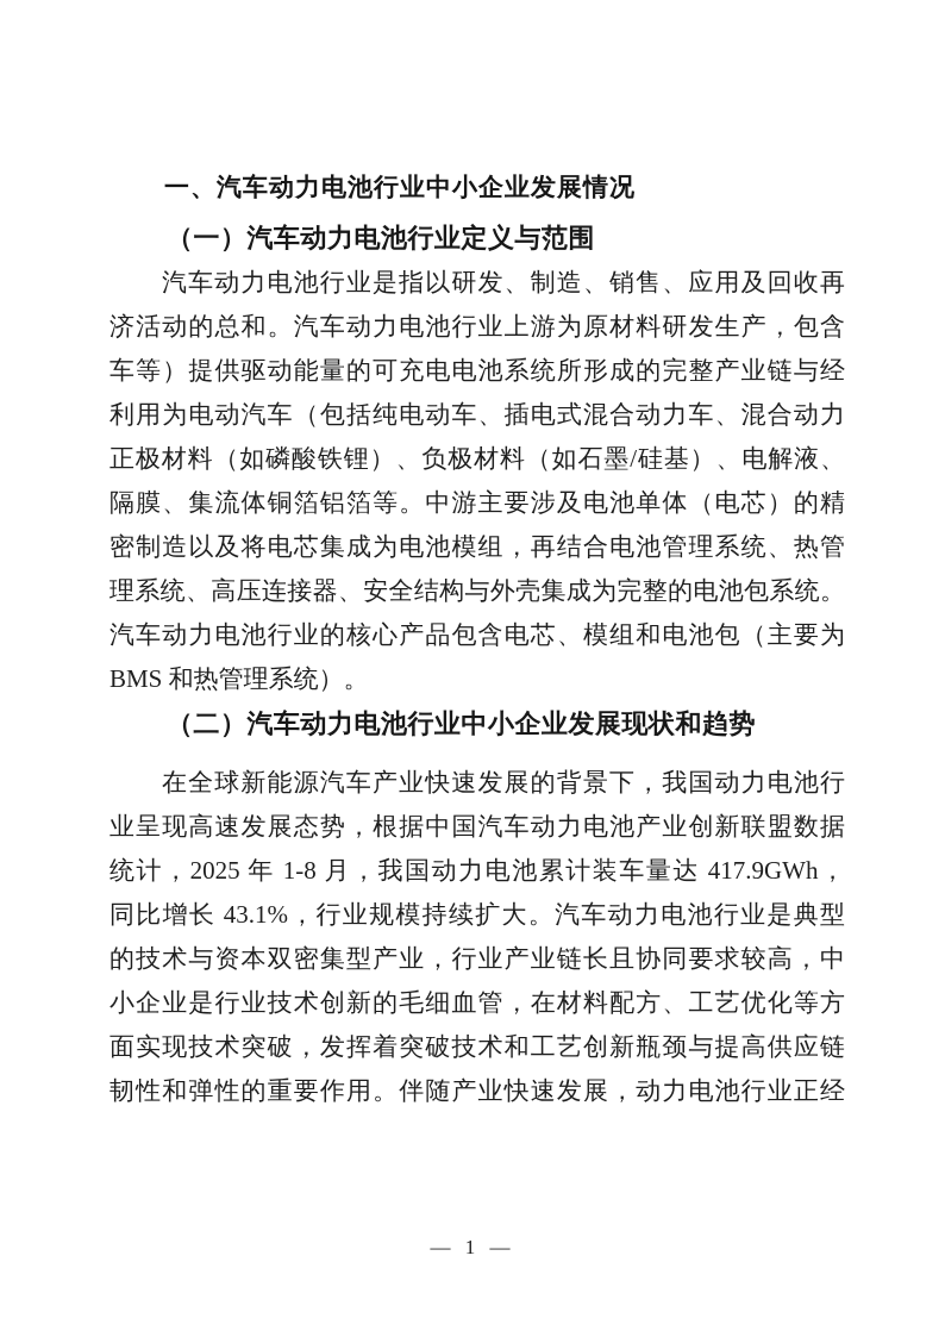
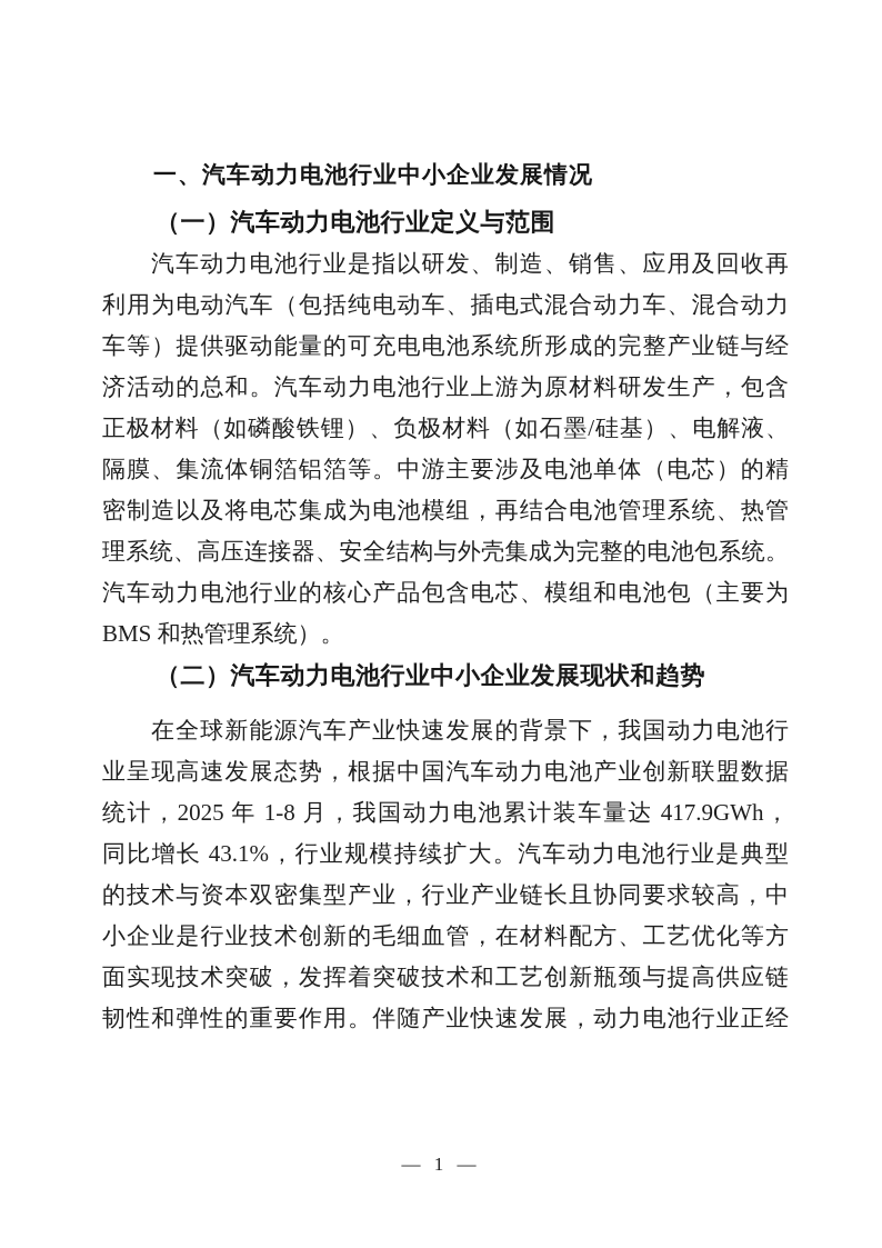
  一、汽车动力电池行业中小企业发展情况
  （一）汽车动力电池行业定义与范围
  汽车动力电池行业是指以研发、制造、销售、应用及回收再
- 济活动的总和。汽车动力电池行业上游为原材料研发生产，包含
+ 利用为电动汽车（包括纯电动车、插电式混合动力车、混合动力
  车等）提供驱动能量的可充电电池系统所形成的完整产业链与经
- 利用为电动汽车（包括纯电动车、插电式混合动力车、混合动力
+ 济活动的总和。汽车动力电池行业上游为原材料研发生产，包含
  正极材料（如磷酸铁锂）、负极材料（如石墨/硅基）、电解液、
  隔膜、集流体铜箔铝箔等。中游主要涉及电池单体（电芯）的精
  密制造以及将电芯集成为电池模组，再结合电池管理系统、热管
  理系统、高压连接器、安全结构与外壳集成为完整的电池包系统。
  汽车动力电池行业的核心产品包含电芯、模组和电池包（主要为
  BMS 和热管理系统）。
  （二）汽车动力电池行业中小企业发展现状和趋势
  在全球新能源汽车产业快速发展的背景下，我国动力电池行
  业呈现高速发展态势，根据中国汽车动力电池产业创新联盟数据
  统计，2025 年 1-8 月，我国动力电池累计装车量达 417.9GWh，
  同比增长 43.1%，行业规模持续扩大。汽车动力电池行业是典型
  的技术与资本双密集型产业，行业产业链长且协同要求较高，中
  小企业是行业技术创新的毛细血管，在材料配方、工艺优化等方
  面实现技术突破，发挥着突破技术和工艺创新瓶颈与提高供应链
  韧性和弹性的重要作用。伴随产业快速发展，动力电池行业正经
  — 1 —
